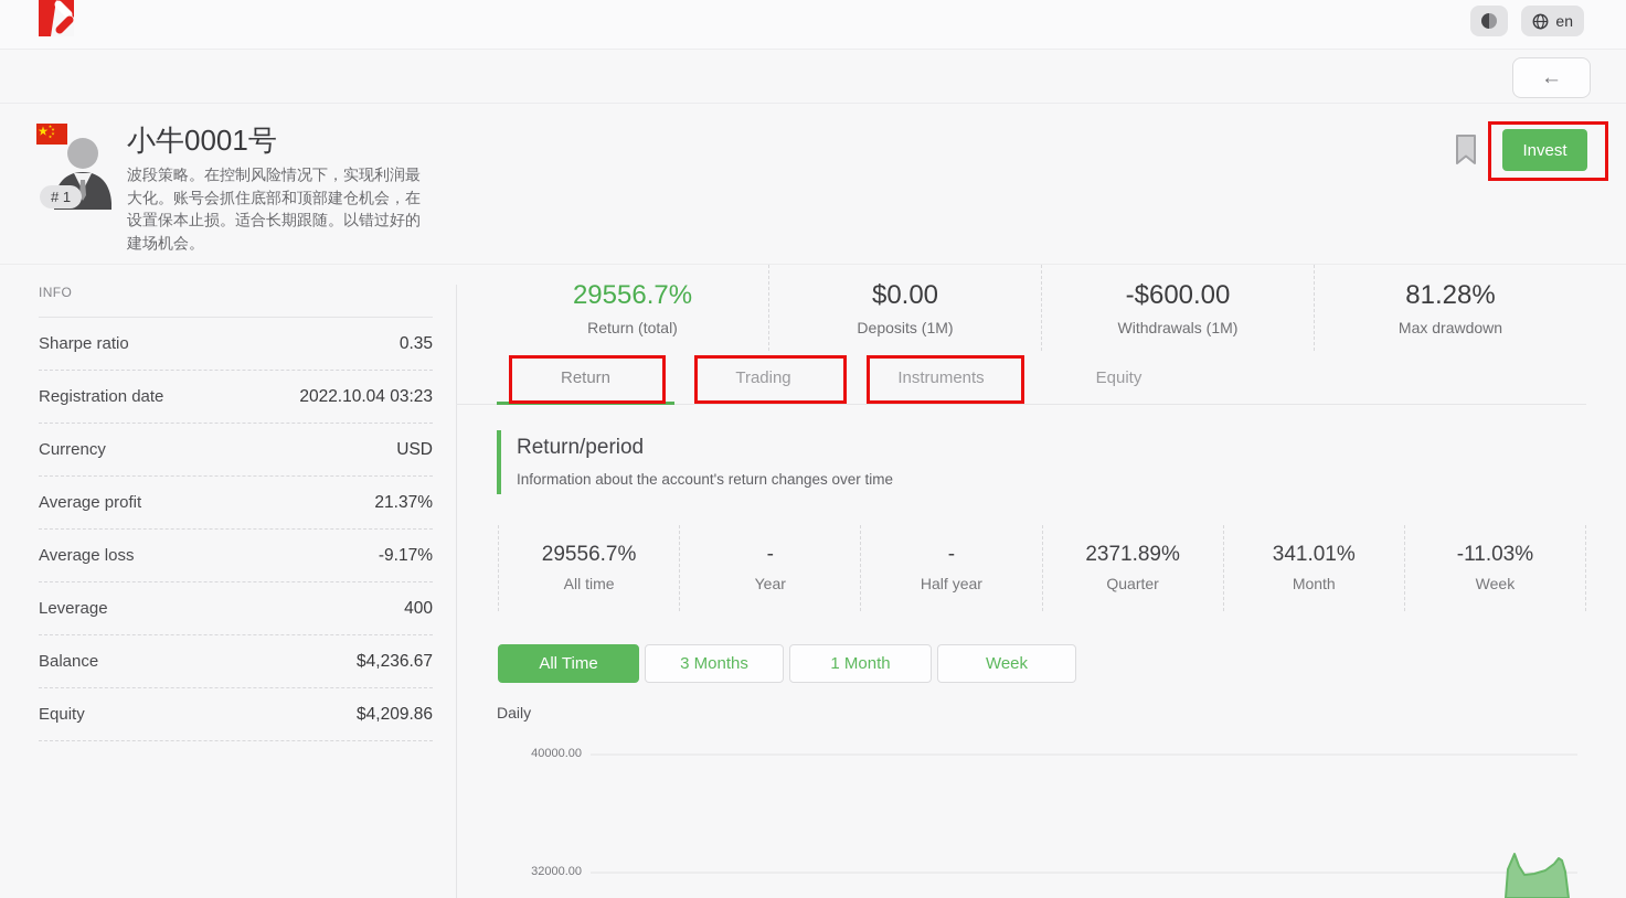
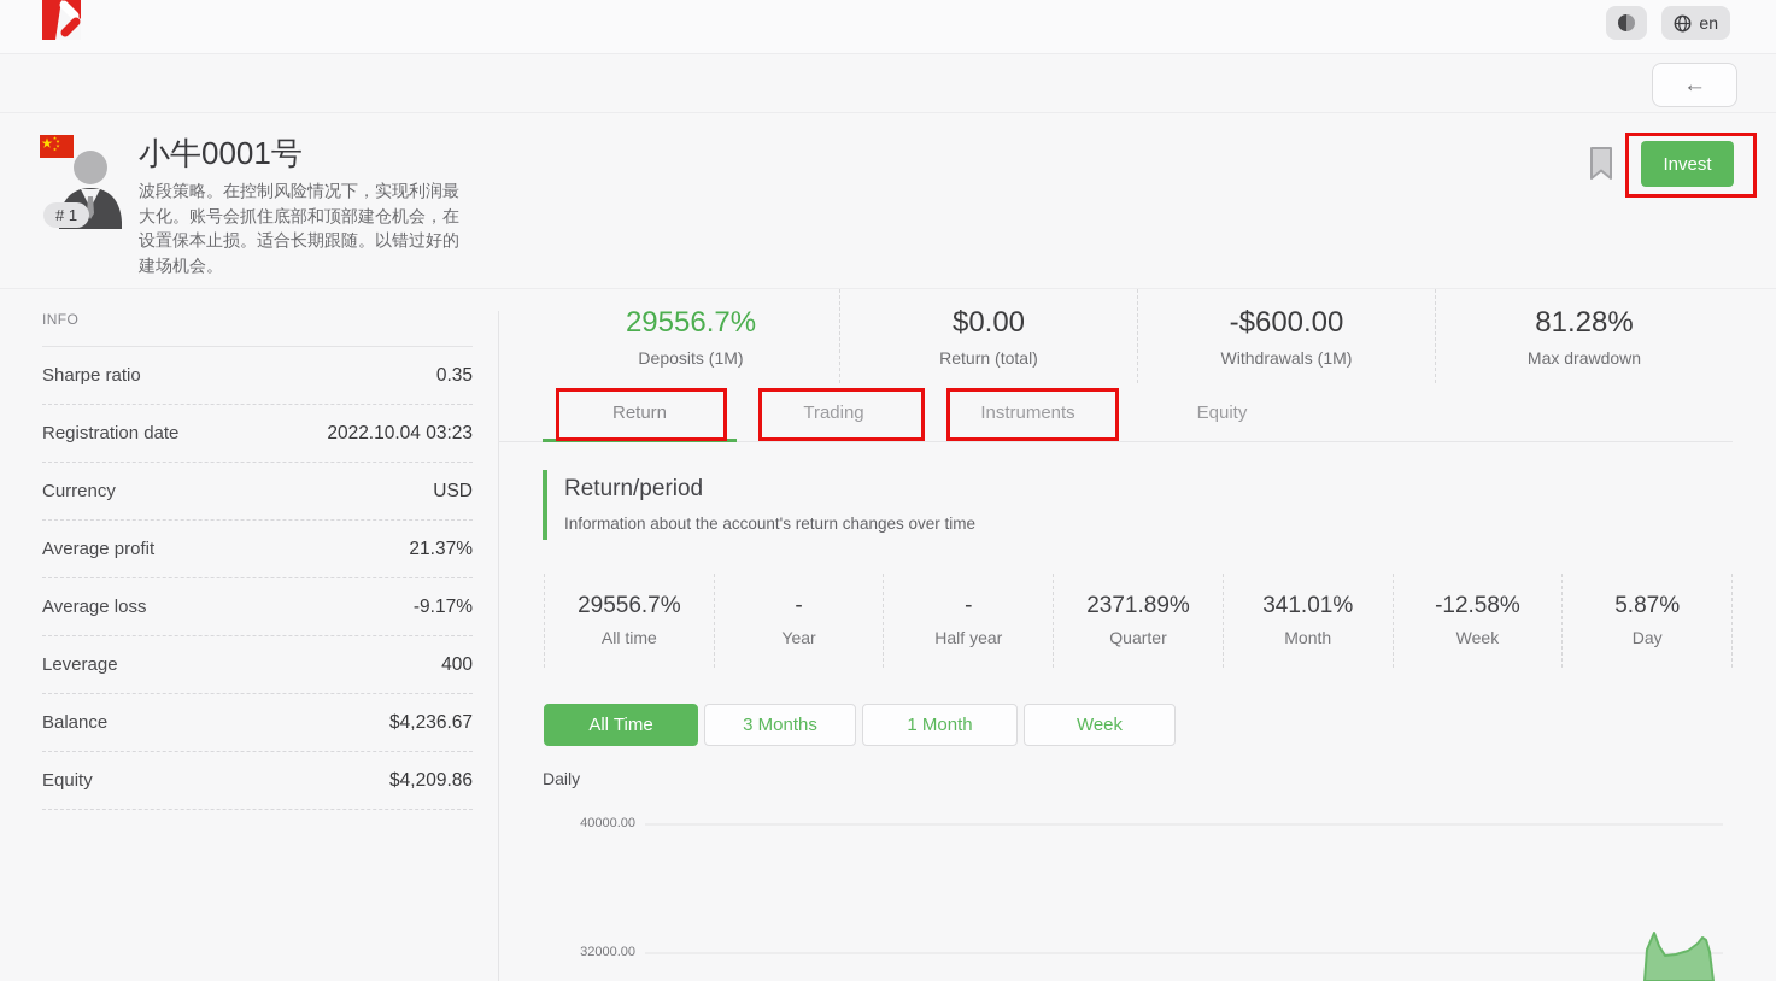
  en
  ←
  # 1
  小牛0001号
  波段策略。在控制风险情况下，实现利润最大化。账号会抓住底部和顶部建仓机会，在设置保本止损。适合长期跟随。以错过好的建场机会。
  Invest
  INFO
  Sharpe ratio
  0.35
  Registration date
  2022.10.04 03:23
  Currency
  USD
  Average profit
  21.37%
  Average loss
  -9.17%
  Leverage
  400
  Balance
  $4,236.67
  Equity
  $4,209.86
  29556.7%
- Return (total)
+ Deposits (1M)
  $0.00
- Deposits (1M)
+ Return (total)
  -$600.00
  Withdrawals (1M)
  81.28%
  Max drawdown
  Return
  Trading
  Instruments
  Equity
  Return/period
  Information about the account's return changes over time
  29556.7%
  All time
  -
  Year
  -
  Half year
  2371.89%
  Quarter
  341.01%
  Month
- -11.03%
+ -12.58%
  Week
+ 5.87%
+ Day
  All Time
  3 Months
  1 Month
  Week
  Daily
  40000.00
  32000.00
